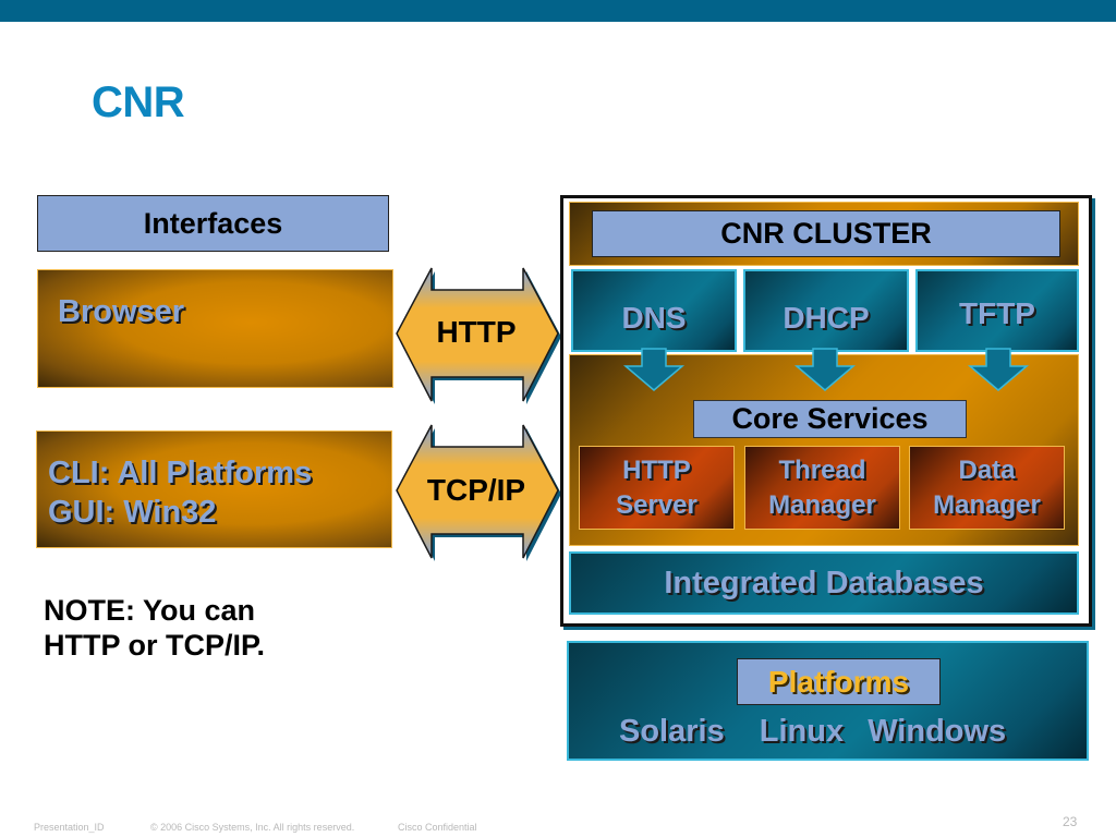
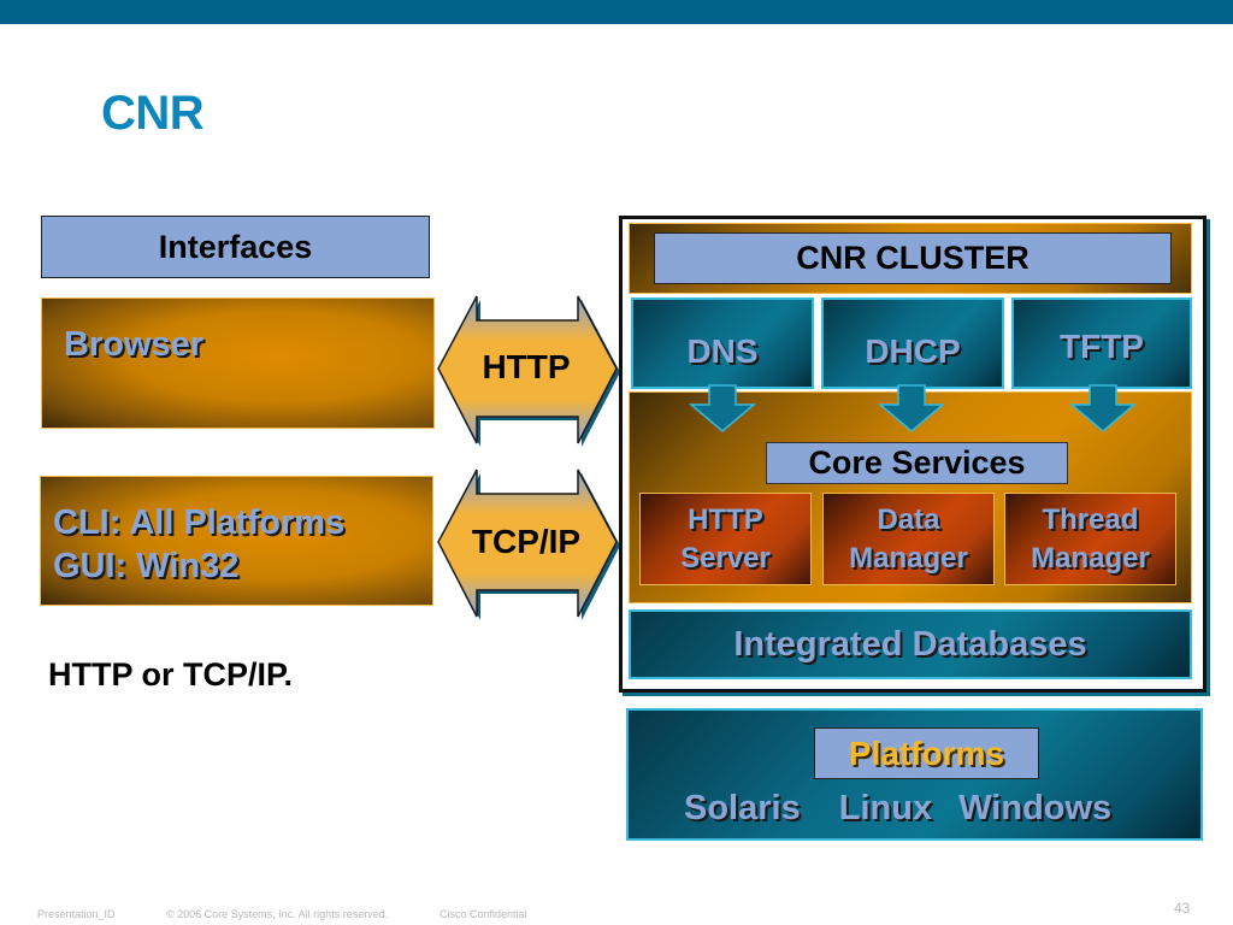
  CNR
  Interfaces
  Browser
  CLI: All Platforms
  GUI: Win32
  HTTP
  TCP/IP
  CNR CLUSTER
  DNS
  DHCP
  TFTP
  Core Services
  HTTP
  Server
- Thread
+ Data
  Manager
- Data
+ Thread
  Manager
  Integrated Databases
  Platforms
  Solaris Linux Windows
- NOTE: You can
  HTTP or TCP/IP.
  Presentation_ID
- © 2006 Cisco Systems, Inc. All rights reserved.
+ © 2006 Core Systems, Inc. All rights reserved.
  Cisco Confidential
- 23
+ 43
